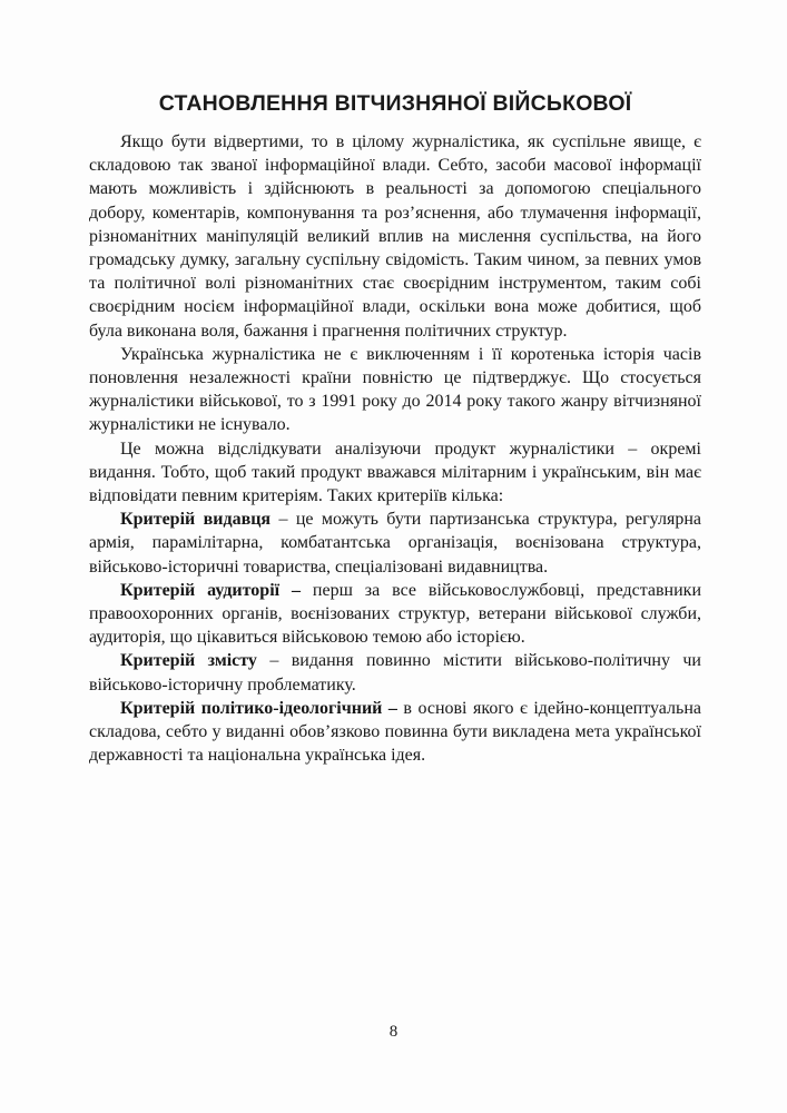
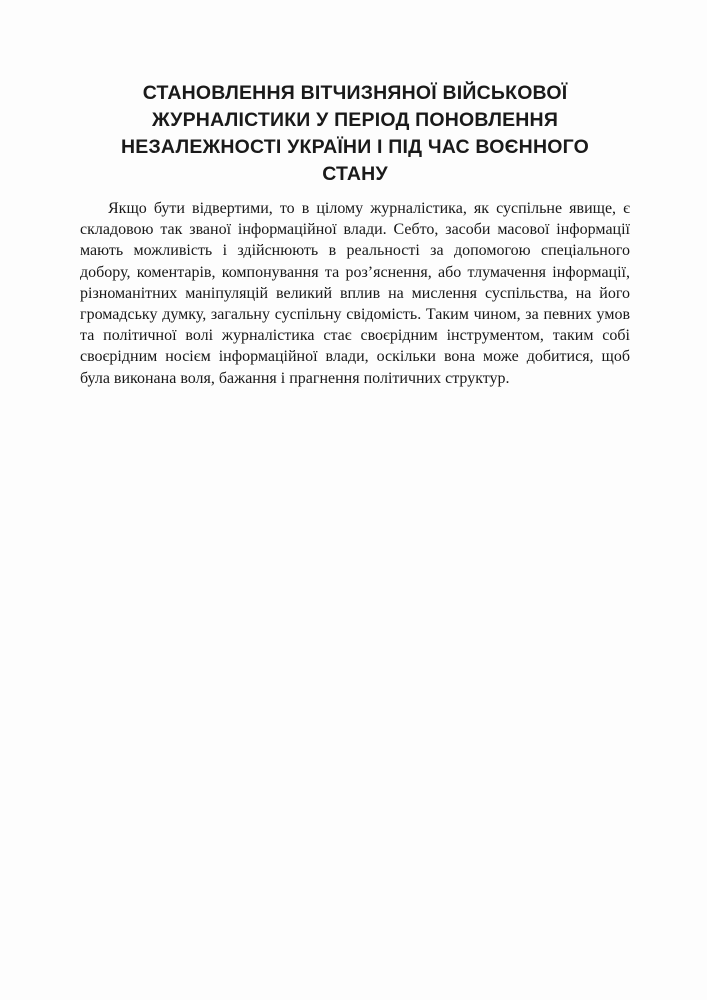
  СТАНОВЛЕННЯ ВІТЧИЗНЯНОЇ ВІЙСЬКОВОЇ
+ ЖУРНАЛІСТИКИ У ПЕРІОД ПОНОВЛЕННЯ
+ НЕЗАЛЕЖНОСТІ УКРАЇНИ І ПІД ЧАС ВОЄННОГО
+ СТАНУ
- Якщо бути відвертими, то в цілому журналістика, як суспільне явище, є складовою так званої інформаційної влади. Себто, засоби масової інформації мають можливість і здійснюють в реальності за допомогою спеціального добору, коментарів, компонування та роз’яснення, або тлумачення інформації, різноманітних маніпуляцій великий вплив на мислення суспільства, на його громадську думку, загальну суспільну свідомість. Таким чином, за певних умов та політичної волі різноманітних стає своєрідним інструментом, таким собі своєрідним носієм інформаційної влади, оскільки вона може добитися, щоб була виконана воля, бажання і прагнення політичних структур.
+ Якщо бути відвертими, то в цілому журналістика, як суспільне явище, є складовою так званої інформаційної влади. Себто, засоби масової інформації мають можливість і здійснюють в реальності за допомогою спеціального добору, коментарів, компонування та роз’яснення, або тлумачення інформації, різноманітних маніпуляцій великий вплив на мислення суспільства, на його громадську думку, загальну суспільну свідомість. Таким чином, за певних умов та політичної волі журналістика стає своєрідним інструментом, таким собі своєрідним носієм інформаційної влади, оскільки вона може добитися, щоб була виконана воля, бажання і прагнення політичних структур.
- Українська журналістика не є виключенням і її коротенька історія часів поновлення незалежності країни повністю це підтверджує. Що стосується журналістики військової, то з 1991 року до 2014 року такого жанру вітчизняної журналістики не існувало.
- Це можна відслідкувати аналізуючи продукт журналістики – окремі видання. Тобто, щоб такий продукт вважався мілітарним і українським, він має відповідати певним критеріям. Таких критеріїв кілька:
- Критерій видавця – це можуть бути партизанська структура, регулярна армія, парамілітарна, комбатантська організація, воєнізована структура, військово-історичні товариства, спеціалізовані видавництва.
- Критерій аудиторії – перш за все військовослужбовці, представники правоохоронних органів, воєнізованих структур, ветерани військової служби, аудиторія, що цікавиться військовою темою або історією.
- Критерій змісту – видання повинно містити військово-політичну чи військово-історичну проблематику.
- Критерій політико-ідеологічний – в основі якого є ідейно-концептуальна складова, себто у виданні обов’язково повинна бути викладена мета української державності та національна українська ідея.
- 8
